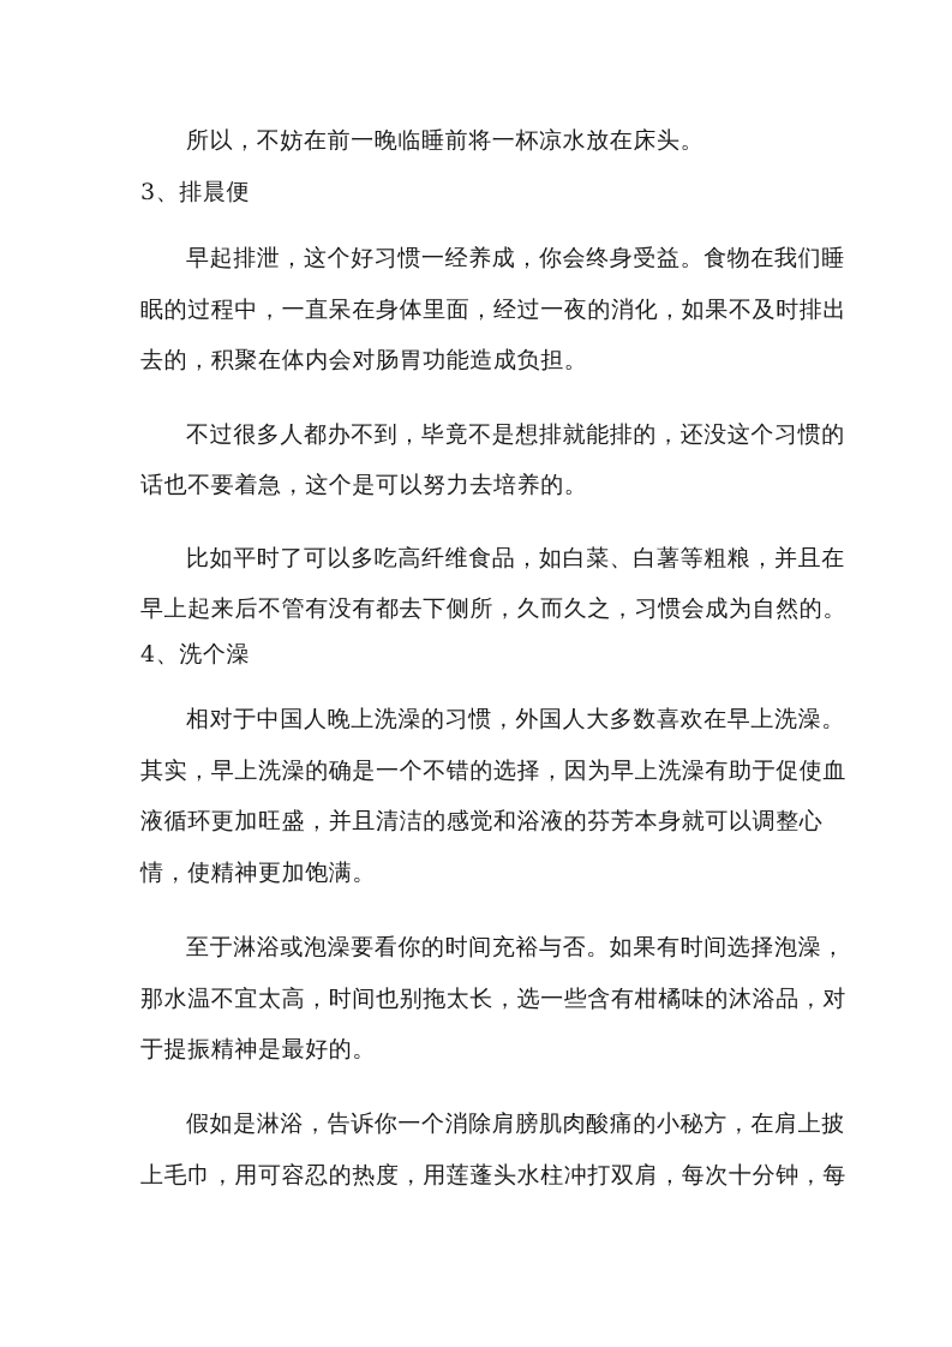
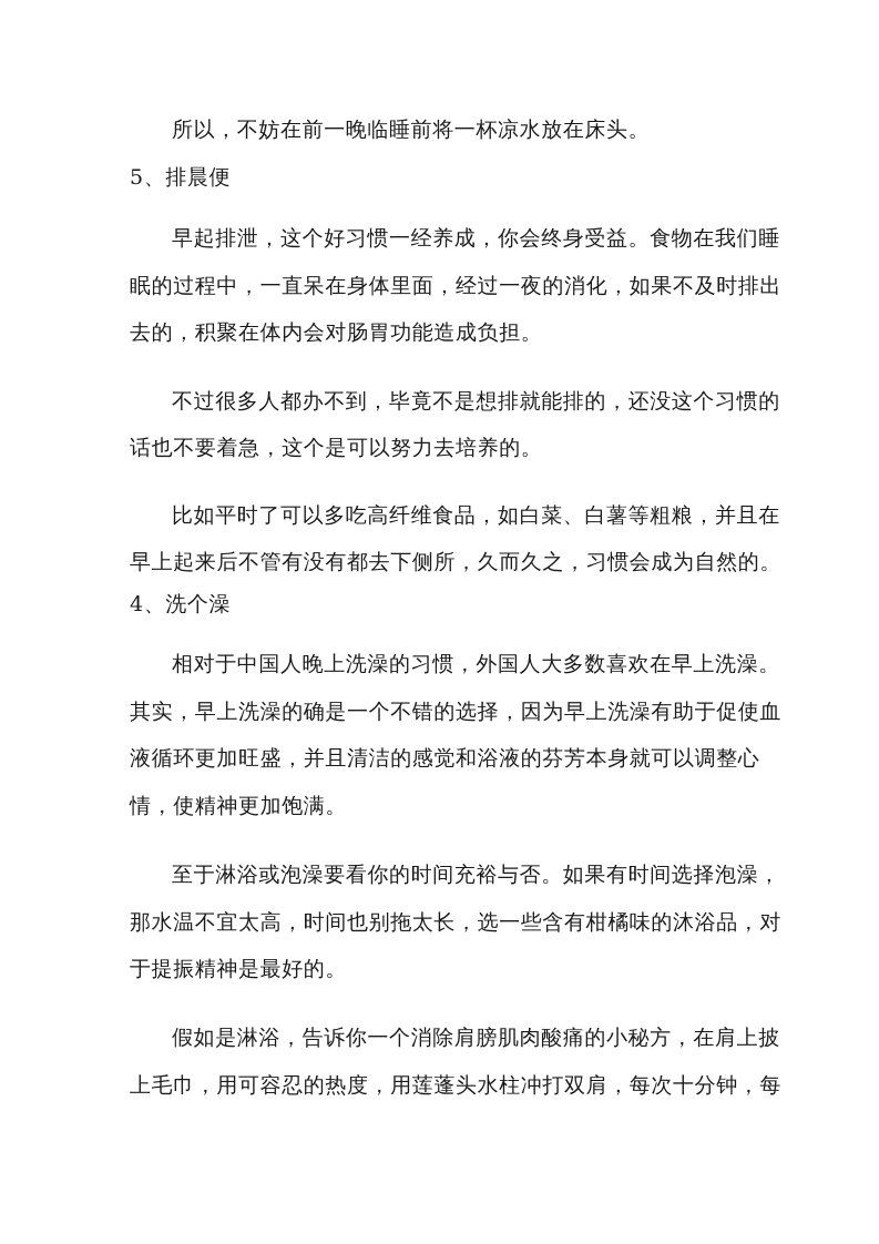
  所以，不妨在前一晚临睡前将一杯凉水放在床头。
- 3、排晨便
+ 5、排晨便
  早起排泄，这个好习惯一经养成，你会终身受益。食物在我们睡
  眠的过程中，一直呆在身体里面，经过一夜的消化，如果不及时排出
  去的，积聚在体内会对肠胃功能造成负担。
  不过很多人都办不到，毕竟不是想排就能排的，还没这个习惯的
  话也不要着急，这个是可以努力去培养的。
  比如平时了可以多吃高纤维食品，如白菜、白薯等粗粮，并且在
  早上起来后不管有没有都去下侧所，久而久之，习惯会成为自然的。
  4、洗个澡
  相对于中国人晚上洗澡的习惯，外国人大多数喜欢在早上洗澡。
  其实，早上洗澡的确是一个不错的选择，因为早上洗澡有助于促使血
  液循环更加旺盛，并且清洁的感觉和浴液的芬芳本身就可以调整心
  情，使精神更加饱满。
  至于淋浴或泡澡要看你的时间充裕与否。如果有时间选择泡澡，
  那水温不宜太高，时间也别拖太长，选一些含有柑橘味的沐浴品，对
  于提振精神是最好的。
  假如是淋浴，告诉你一个消除肩膀肌肉酸痛的小秘方，在肩上披
  上毛巾，用可容忍的热度，用莲蓬头水柱冲打双肩，每次十分钟，每
